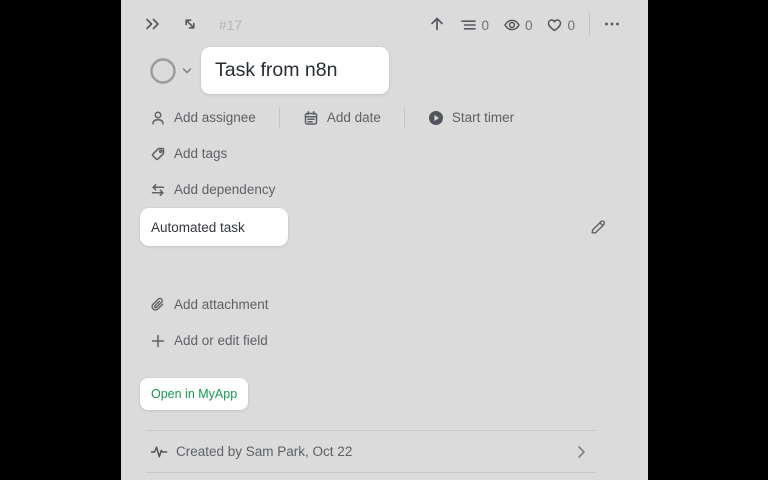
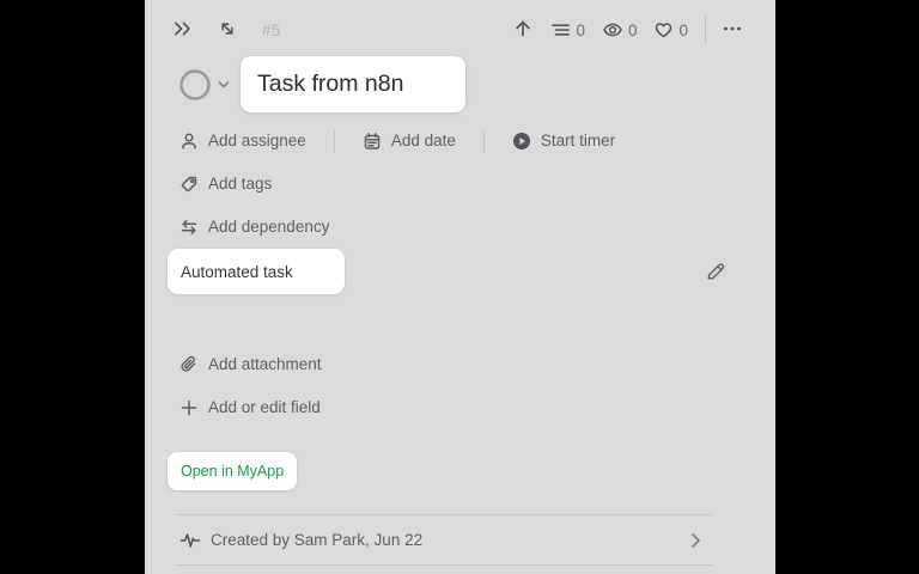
- #17
+ #5
  0
  0
  0
  Task from n8n
  Add assignee
  Add date
  Start timer
  Add tags
  Add dependency
  Automated task
  Add attachment
  Add or edit field
  Open in MyApp
- Created by Sam Park, Oct 22
+ Created by Sam Park, Jun 22
